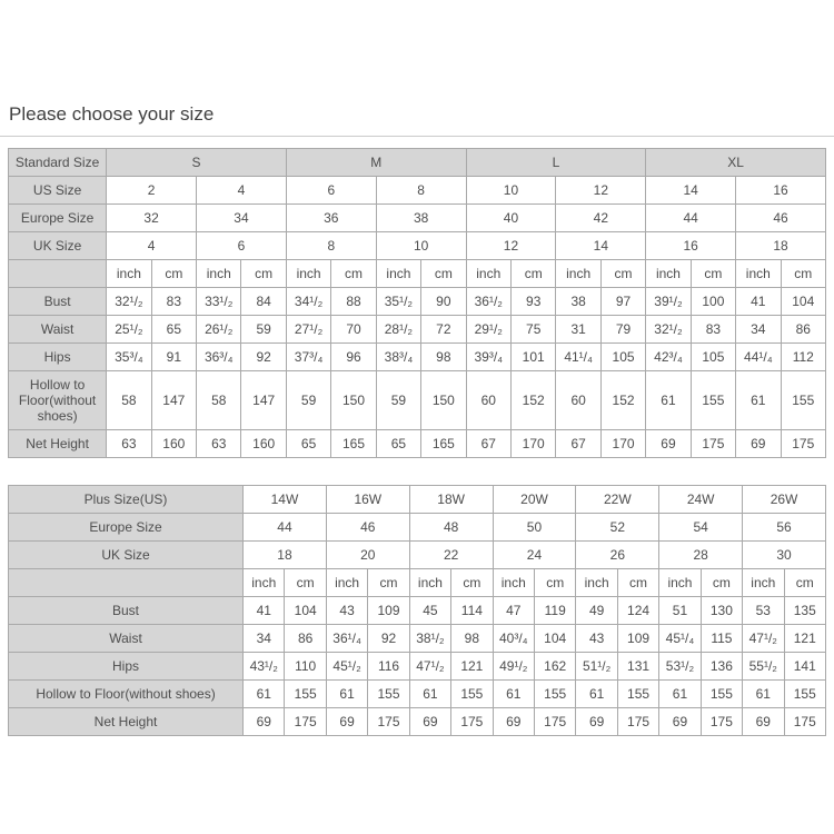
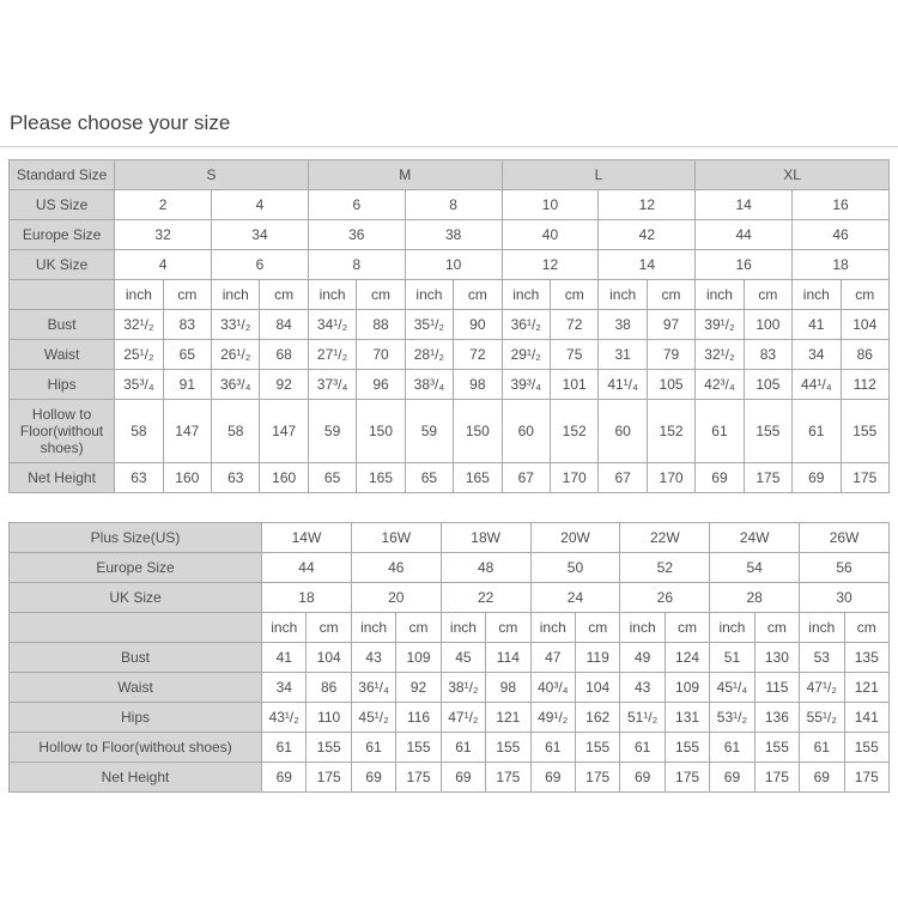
  Please choose your size
  Standard Size	S	M	L	XL
  US Size	2	4	6	8	10	12	14	16
  Europe Size	32	34	36	38	40	42	44	46
  UK Size	4	6	8	10	12	14	16	18
  	inch	cm	inch	cm	inch	cm	inch	cm	inch	cm	inch	cm	inch	cm	inch	cm
- Bust	32¹/₂	83	33¹/₂	84	34¹/₂	88	35¹/₂	90	36¹/₂	93	38	97	39¹/₂	100	41	104
+ Bust	32¹/₂	83	33¹/₂	84	34¹/₂	88	35¹/₂	90	36¹/₂	72	38	97	39¹/₂	100	41	104
- Waist	25¹/₂	65	26¹/₂	59	27¹/₂	70	28¹/₂	72	29¹/₂	75	31	79	32¹/₂	83	34	86
+ Waist	25¹/₂	65	26¹/₂	68	27¹/₂	70	28¹/₂	72	29¹/₂	75	31	79	32¹/₂	83	34	86
  Hips	35³/₄	91	36³/₄	92	37³/₄	96	38³/₄	98	39³/₄	101	41¹/₄	105	42³/₄	105	44¹/₄	112
  Hollow to Floor(without shoes)	58	147	58	147	59	150	59	150	60	152	60	152	61	155	61	155
  Net Height	63	160	63	160	65	165	65	165	67	170	67	170	69	175	69	175
  Plus Size(US)	14W	16W	18W	20W	22W	24W	26W
  Europe Size	44	46	48	50	52	54	56
  UK Size	18	20	22	24	26	28	30
  	inch	cm	inch	cm	inch	cm	inch	cm	inch	cm	inch	cm	inch	cm
  Bust	41	104	43	109	45	114	47	119	49	124	51	130	53	135
  Waist	34	86	36¹/₄	92	38¹/₂	98	40³/₄	104	43	109	45¹/₄	115	47¹/₂	121
  Hips	43¹/₂	110	45¹/₂	116	47¹/₂	121	49¹/₂	162	51¹/₂	131	53¹/₂	136	55¹/₂	141
  Hollow to Floor(without shoes)	61	155	61	155	61	155	61	155	61	155	61	155	61	155
  Net Height	69	175	69	175	69	175	69	175	69	175	69	175	69	175
